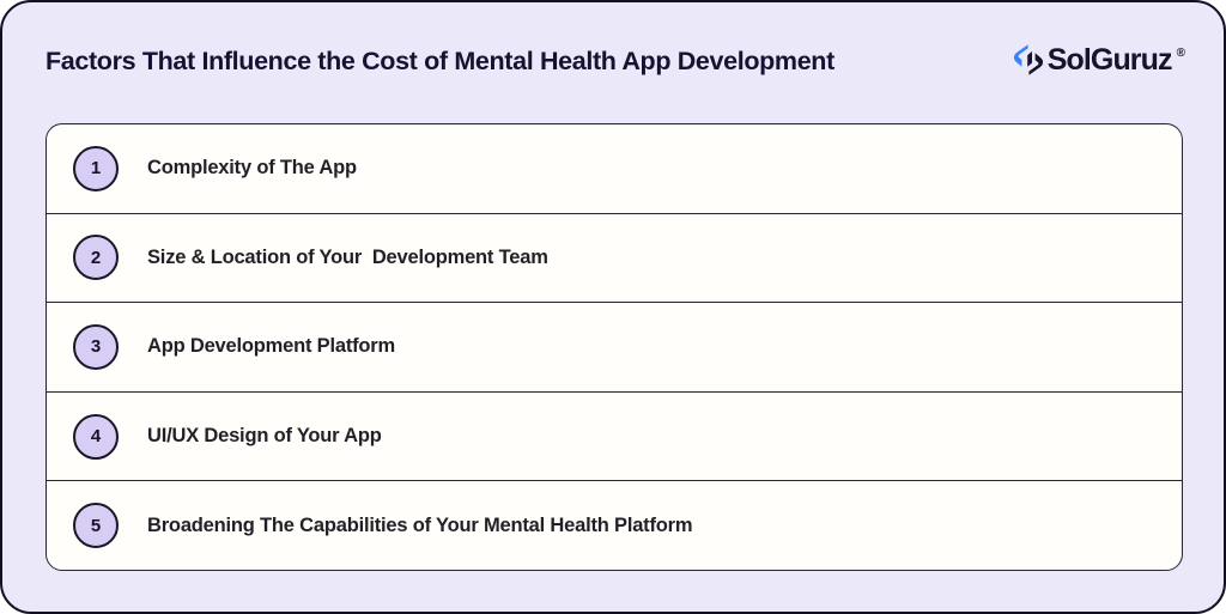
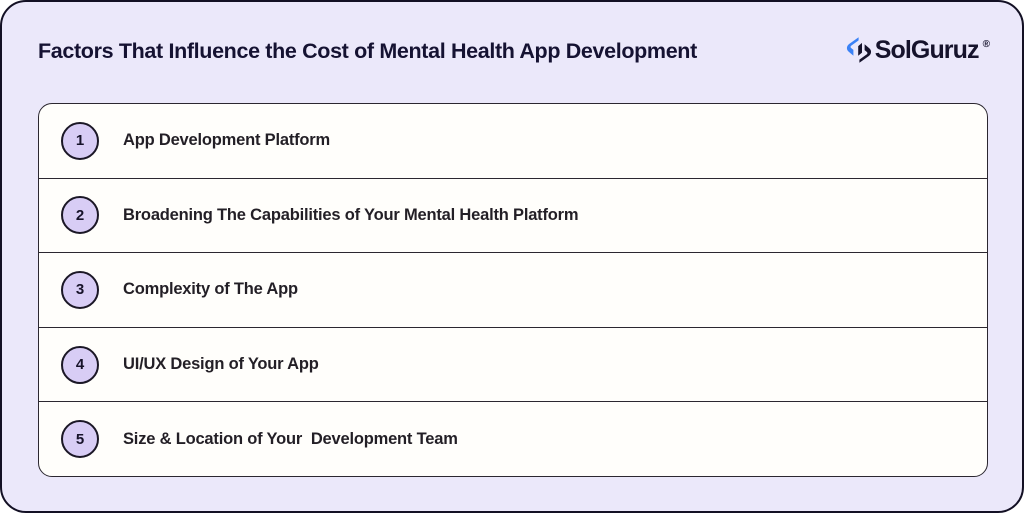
  Factors That Influence the Cost of Mental Health App Development
  SolGuruz
  ®
  1
- Complexity of The App
+ App Development Platform
  2
- Size & Location of Your Development Team
+ Broadening The Capabilities of Your Mental Health Platform
  3
- App Development Platform
+ Complexity of The App
  4
  UI/UX Design of Your App
  5
- Broadening The Capabilities of Your Mental Health Platform
+ Size & Location of Your Development Team
